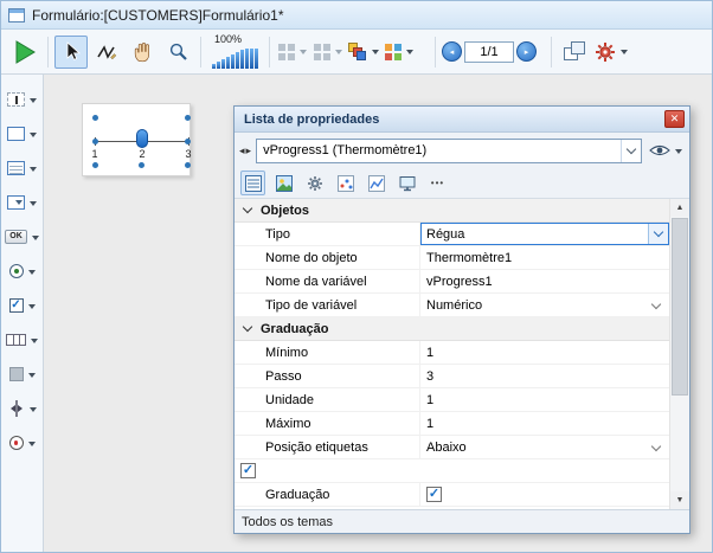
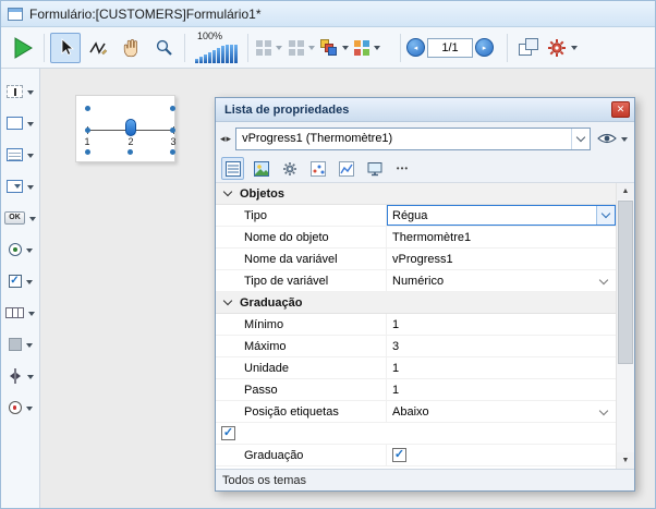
  Formulário:[CUSTOMERS]Formulário1*
  100%
  1/1
  ✓
  1
  2
  3
  Lista de propriedades
  ✕
  ◂
  ▸
  vProgress1 (Thermomètre1)
  •••
  Objetos
  Tipo
  Régua
  Nome do objeto
  Thermomètre1
  Nome da variável
  vProgress1
  Tipo de variável
  Numérico
  Graduação
  Mínimo
  1
- Passo
+ Máximo
  3
  Unidade
  1
- Máximo
+ Passo
  1
  Posição etiquetas
  Abaixo
  ✓
  Graduação
  ✓
  Todos os temas
